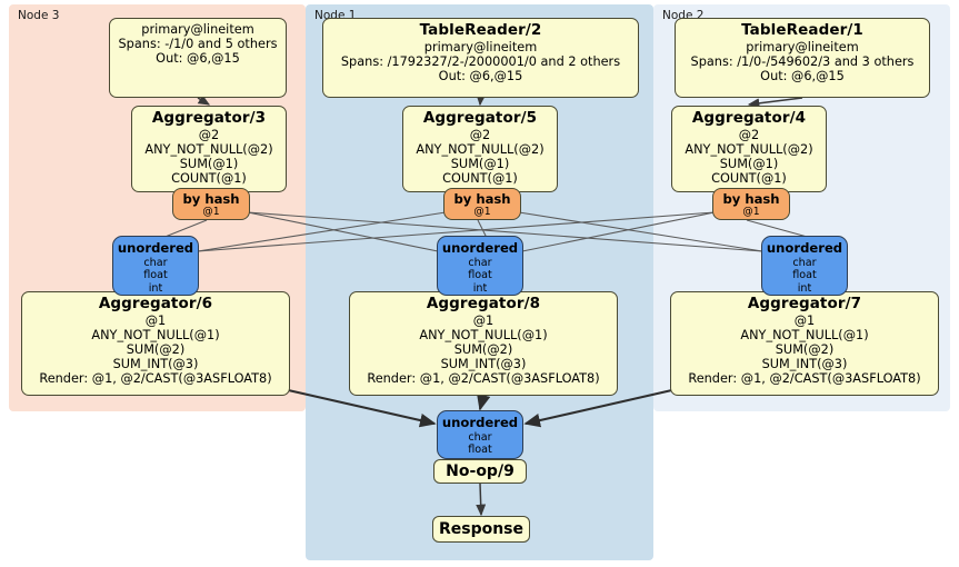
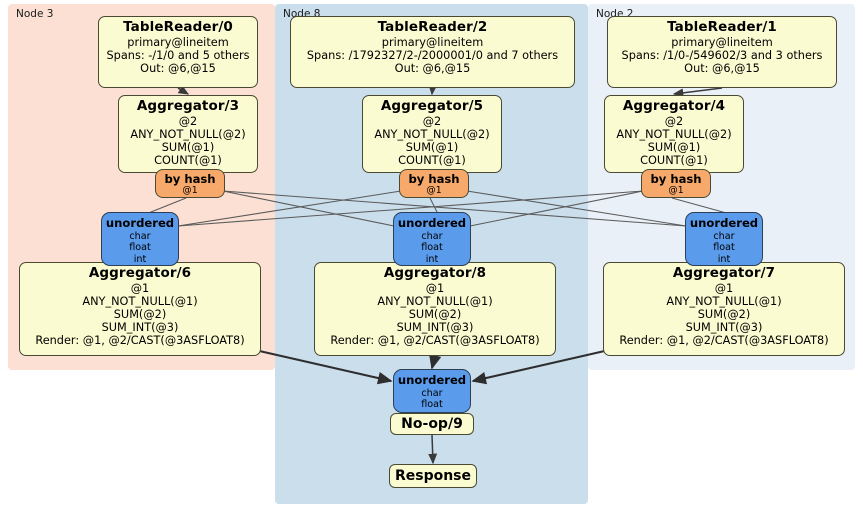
  Node 3
- Node 1
+ Node 8
  Node 2
+ TableReader/0
  primary@lineitem
  Spans: -/1/0 and 5 others
  Out: @6,@15
  TableReader/2
  primary@lineitem
- Spans: /1792327/2-/2000001/0 and 2 others
+ Spans: /1792327/2-/2000001/0 and 7 others
  Out: @6,@15
  TableReader/1
  primary@lineitem
  Spans: /1/0-/549602/3 and 3 others
  Out: @6,@15
  Aggregator/3
  @2
  ANY_NOT_NULL(@2)
  SUM(@1)
  COUNT(@1)
  Aggregator/5
  @2
  ANY_NOT_NULL(@2)
  SUM(@1)
  COUNT(@1)
  Aggregator/4
  @2
  ANY_NOT_NULL(@2)
  SUM(@1)
  COUNT(@1)
  Aggregator/6
  @1
  ANY_NOT_NULL(@1)
  SUM(@2)
  SUM_INT(@3)
  Render: @1, @2/CAST(@3ASFLOAT8)
  Aggregator/8
  @1
  ANY_NOT_NULL(@1)
  SUM(@2)
  SUM_INT(@3)
  Render: @1, @2/CAST(@3ASFLOAT8)
  Aggregator/7
  @1
  ANY_NOT_NULL(@1)
  SUM(@2)
  SUM_INT(@3)
  Render: @1, @2/CAST(@3ASFLOAT8)
  by hash
  @1
  by hash
  @1
  by hash
  @1
  unordered
  char
  float
  int
  unordered
  char
  float
  int
  unordered
  char
  float
  int
  unordered
  char
  float
  No-op/9
  Response
